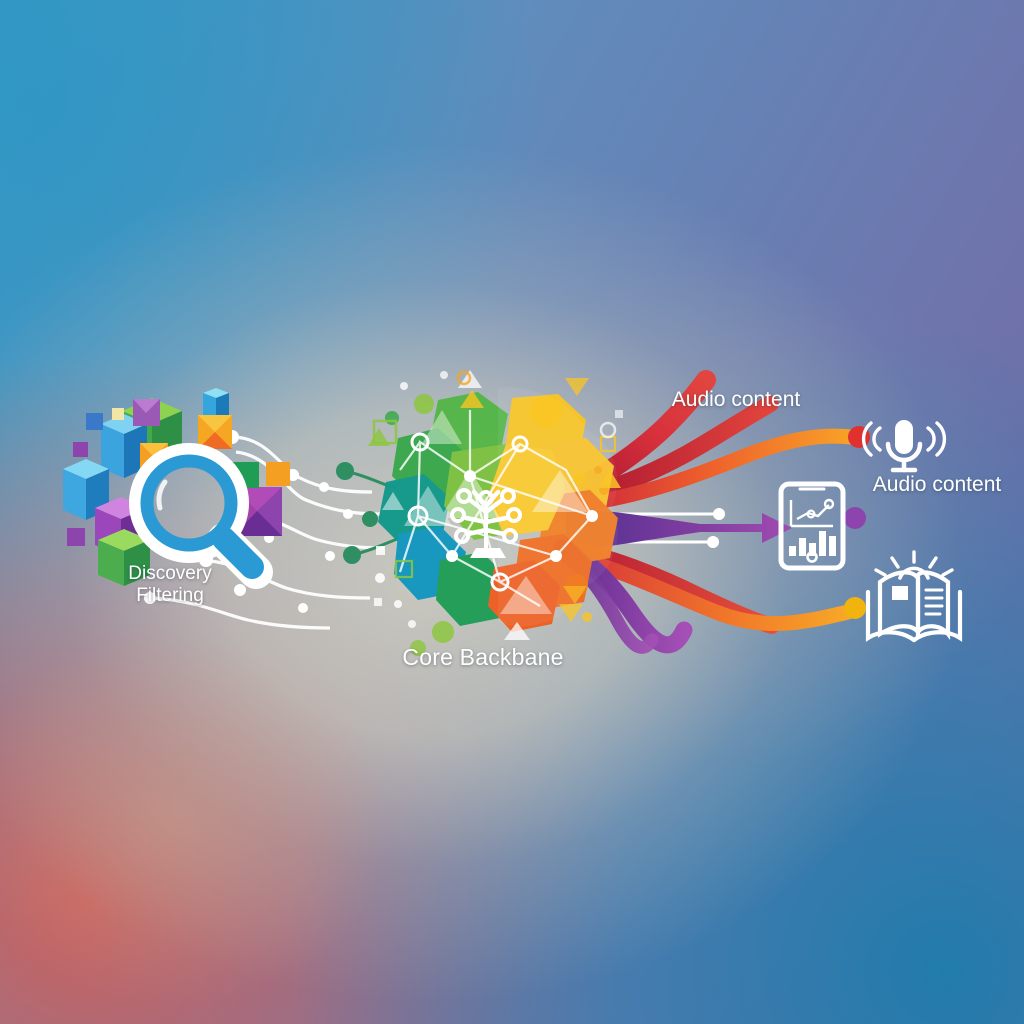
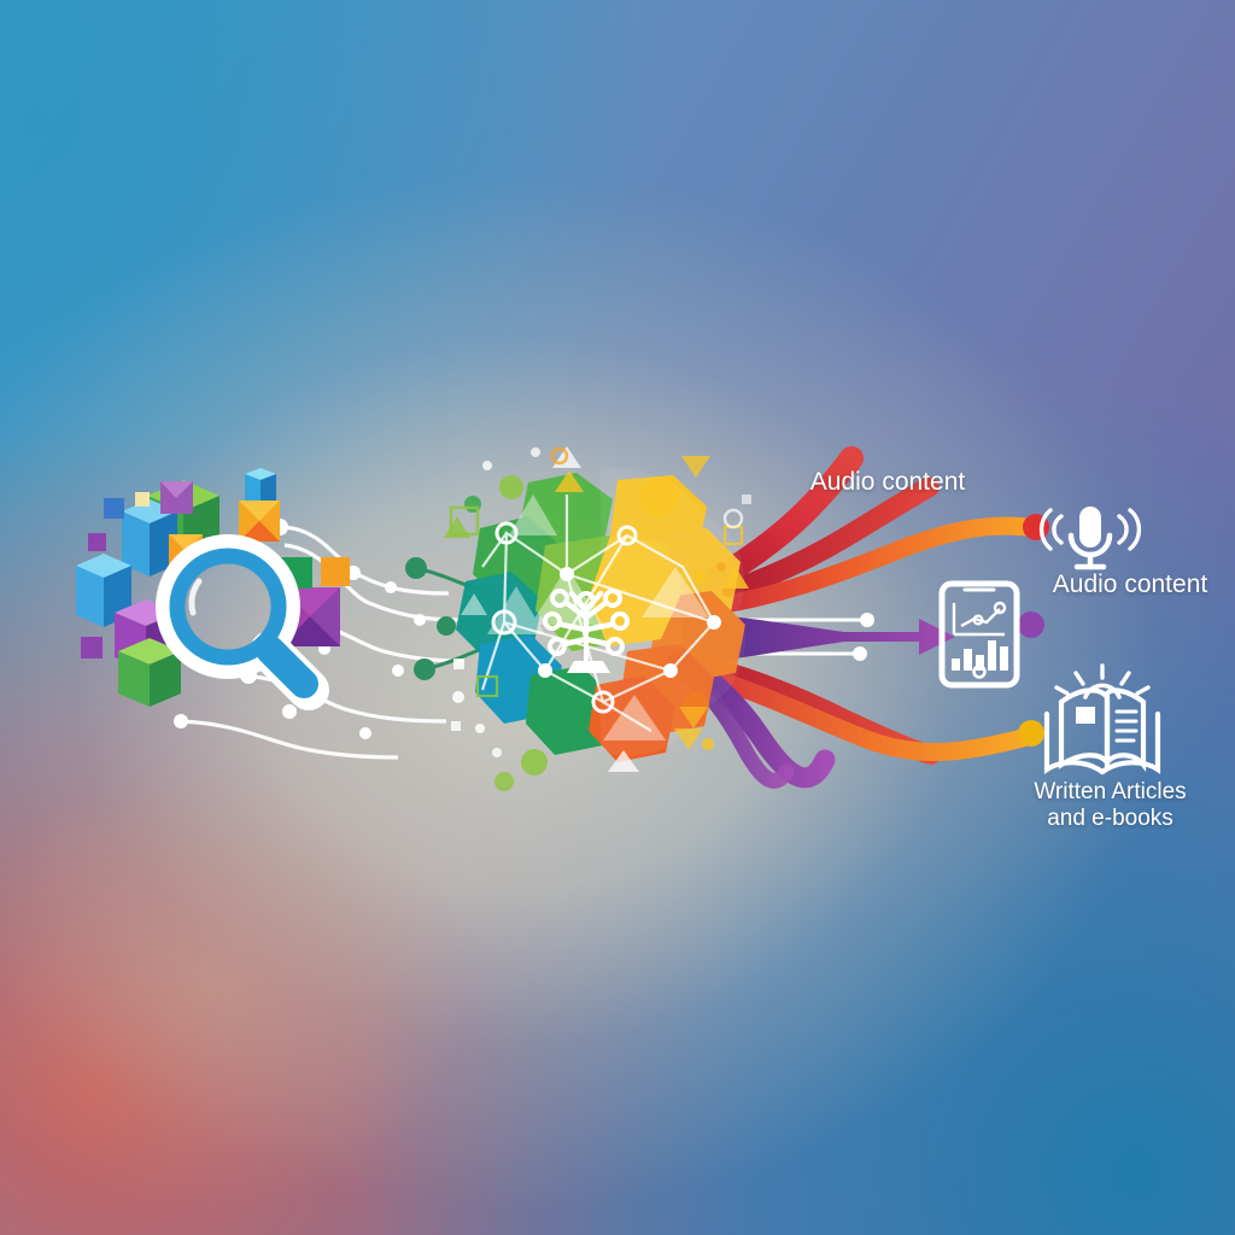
- Discovery
- Filtering
- Core Backbane
  Audio content
  Audio content
+ Written Articles
+ and e-books
